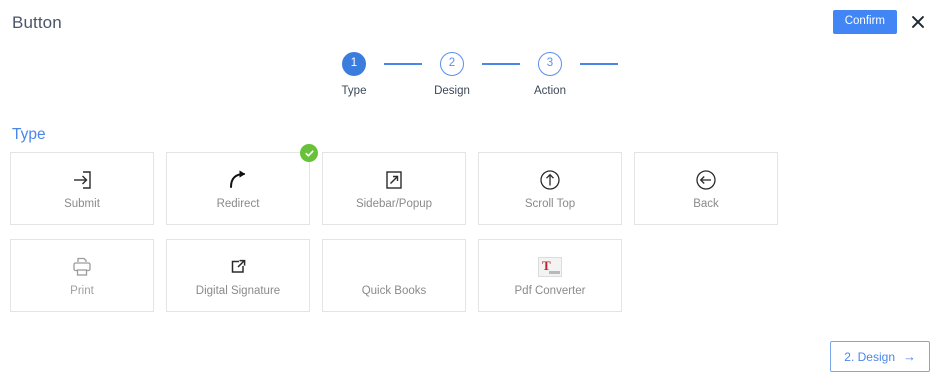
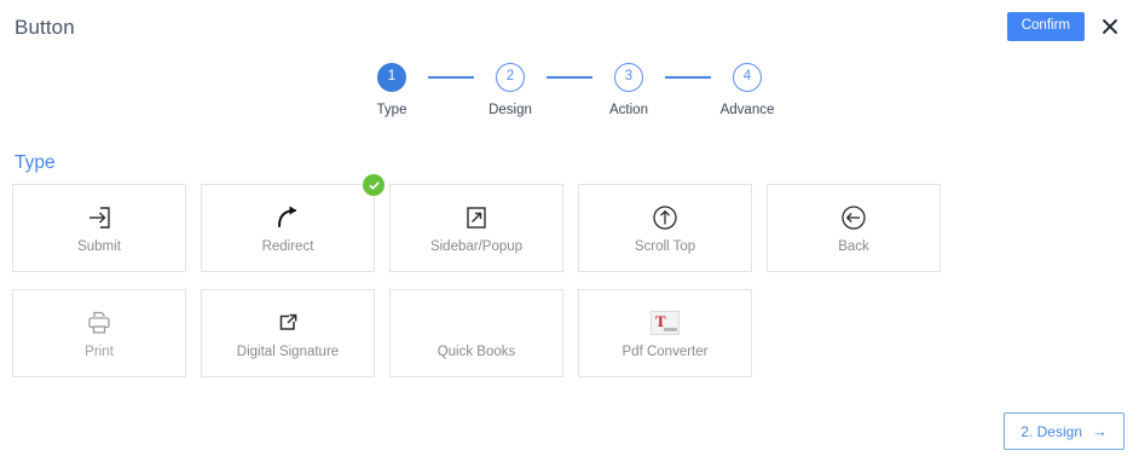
  Button
  Confirm
  1
  Type
  2
  Design
  3
  Action
+ 4
+ Advance
  Type
  Submit
  Redirect
  Sidebar/Popup
  Scroll Top
  Back
  Print
  Digital Signature
  Quick Books
  T
  Pdf Converter
  2. Design
  →
